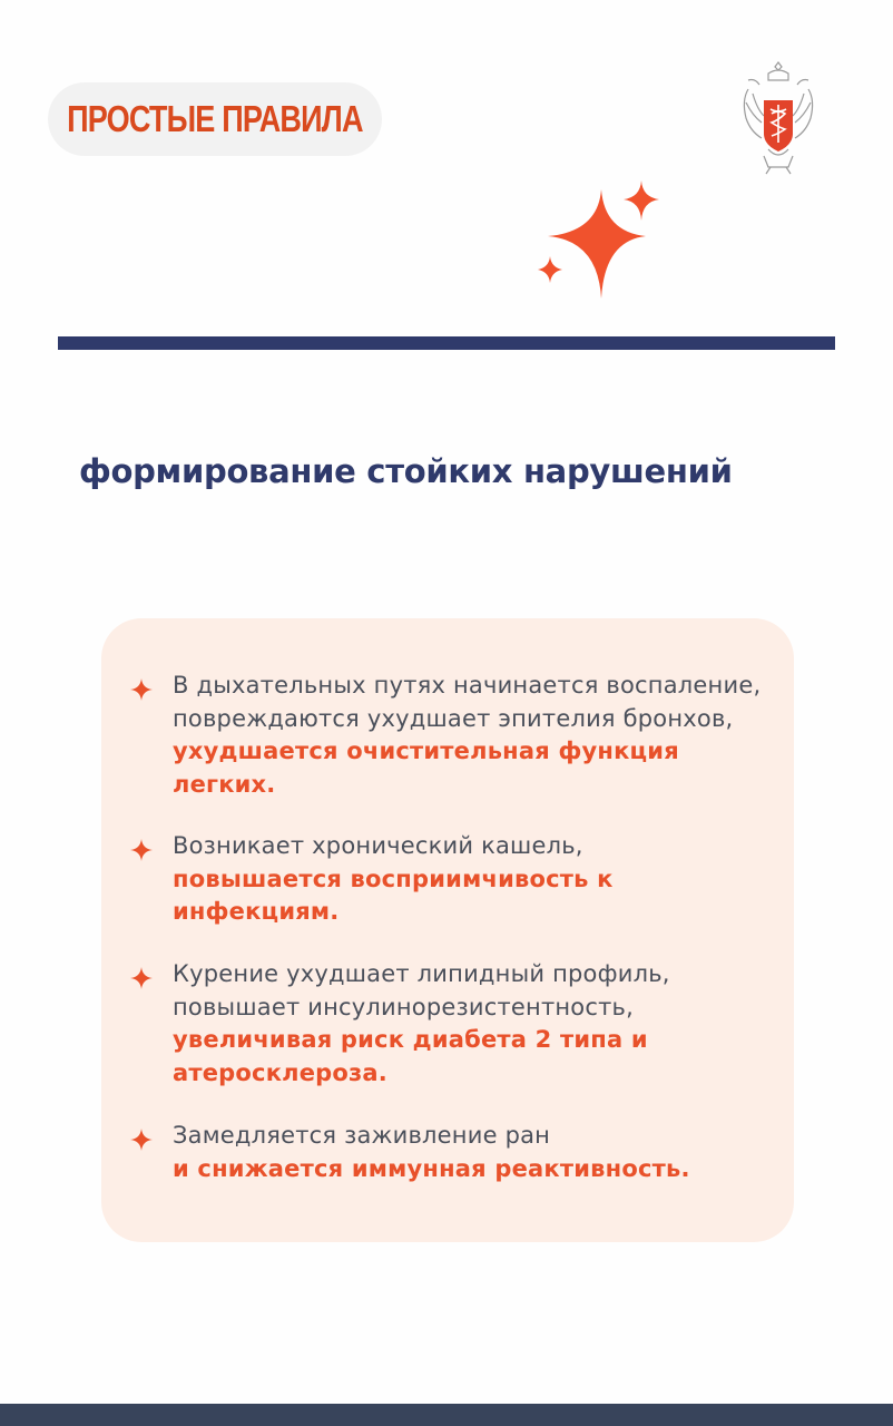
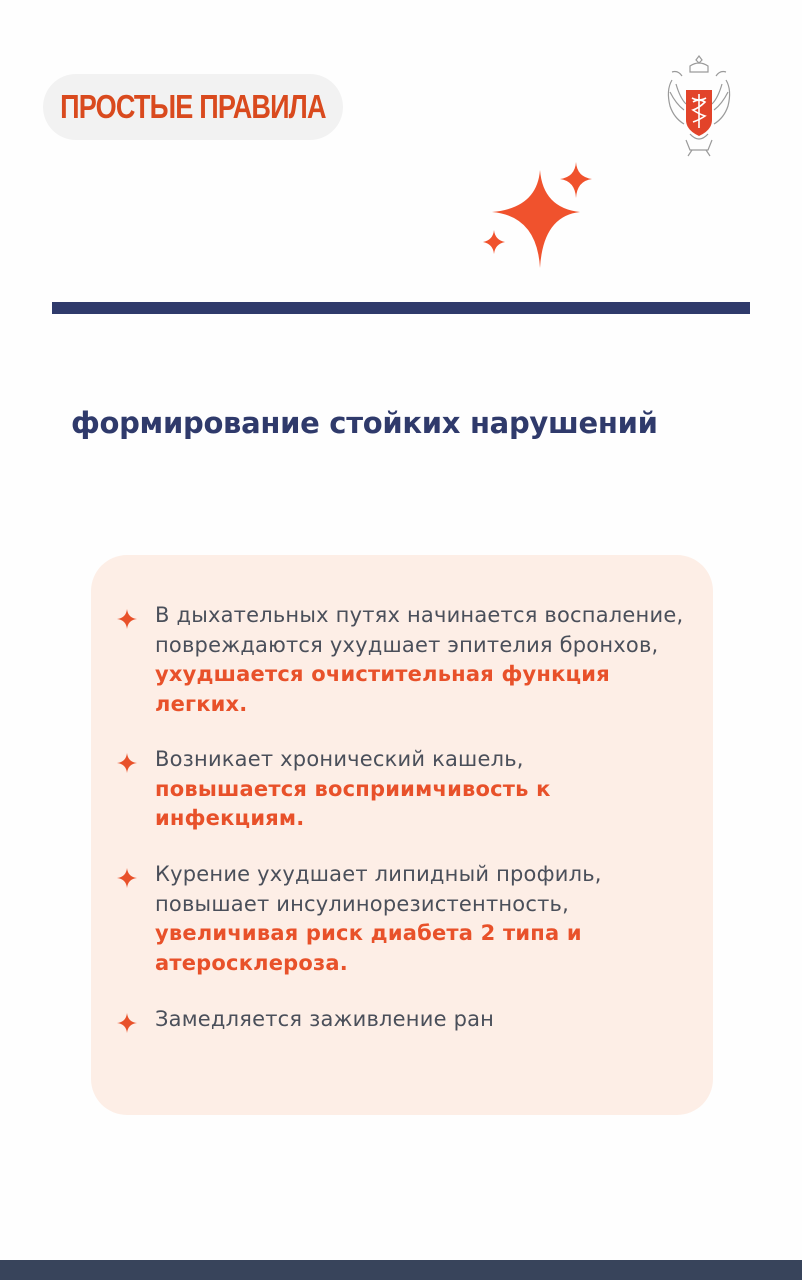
  ПРОСТЫЕ ПРАВИЛА
  формирование стойких нарушений
  В дыхательных путях начинается воспаление, повреждаются ухудшает эпителия бронхов, ухудшается очистительная функция легких.
  Возникает хронический кашель, повышается восприимчивость к инфекциям.
  Курение ухудшает липидный профиль, повышает инсулинорезистентность, увеличивая риск диабета 2 типа и атеросклероза.
  Замедляется заживление ран
- и снижается иммунная реактивность.
